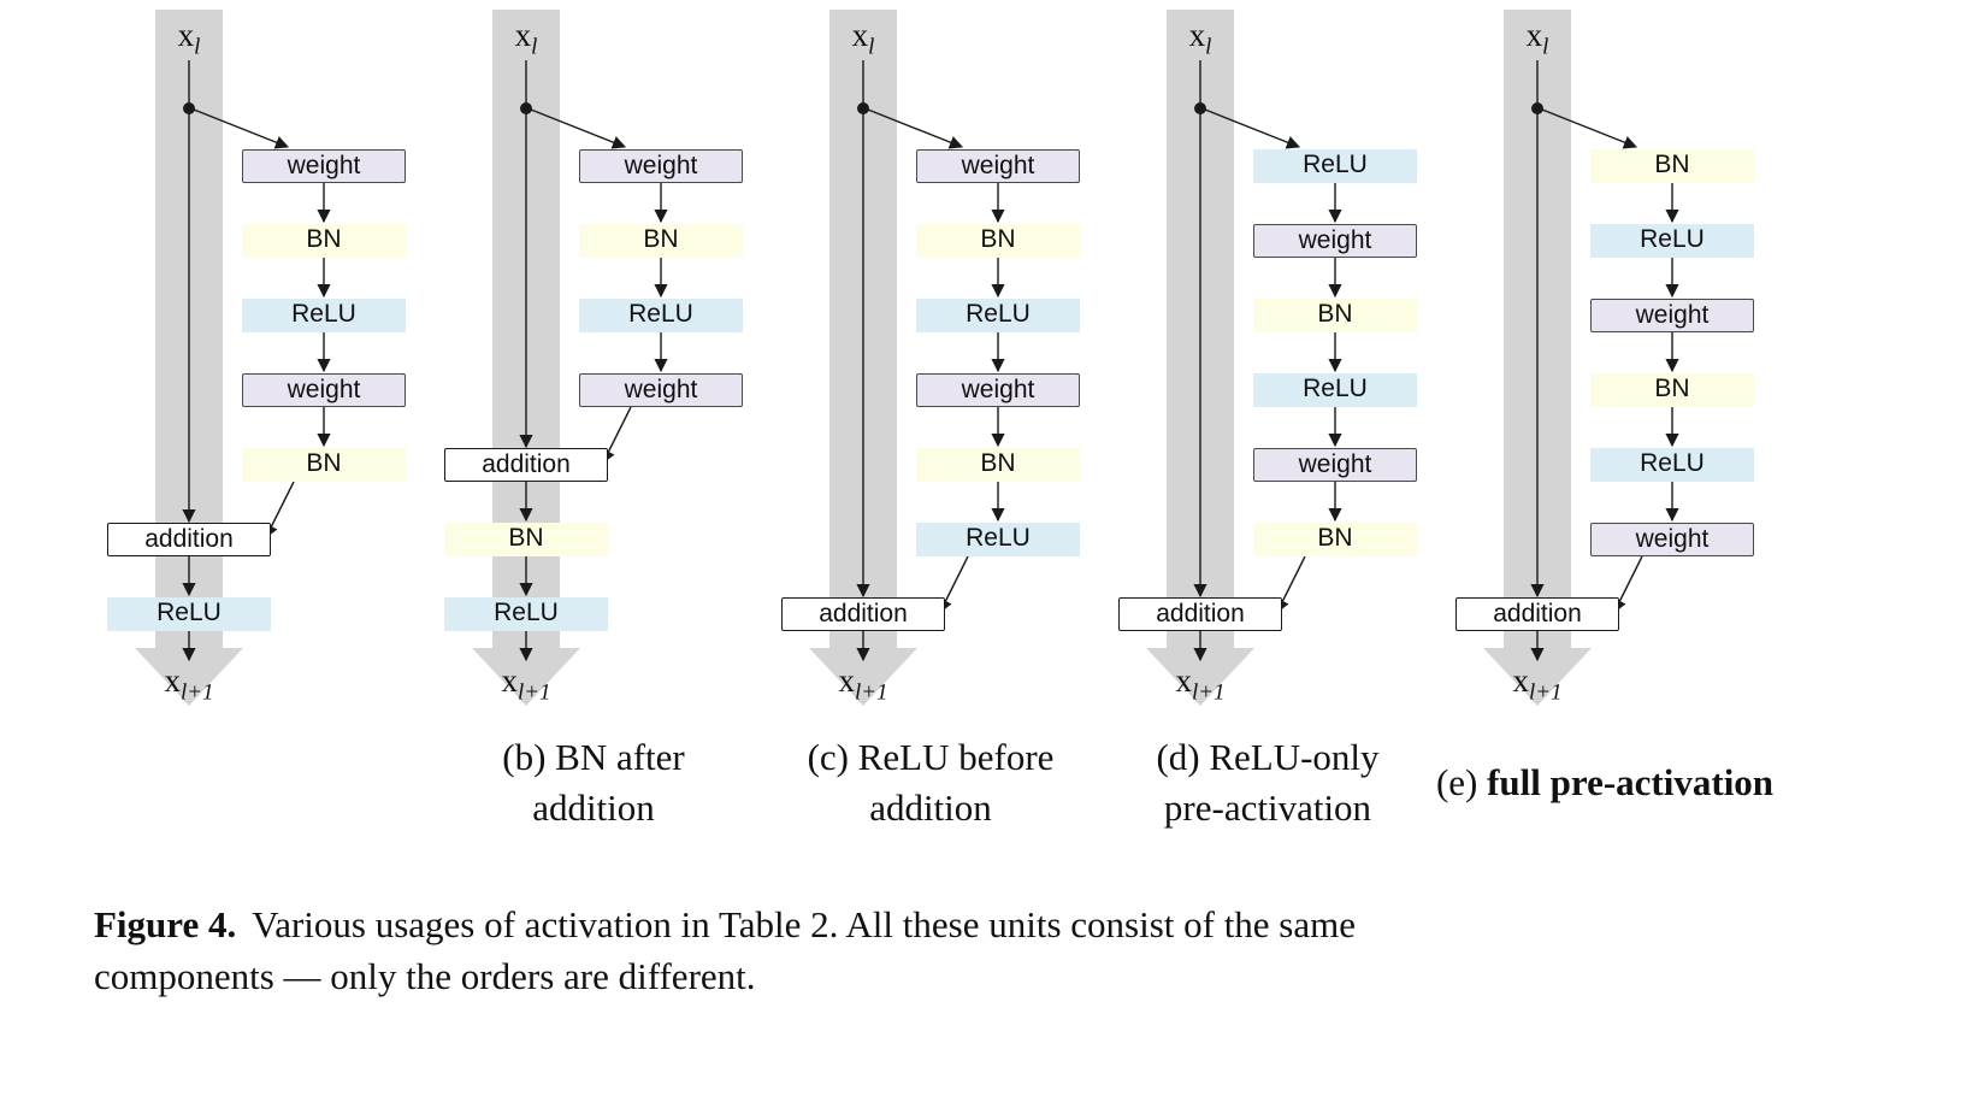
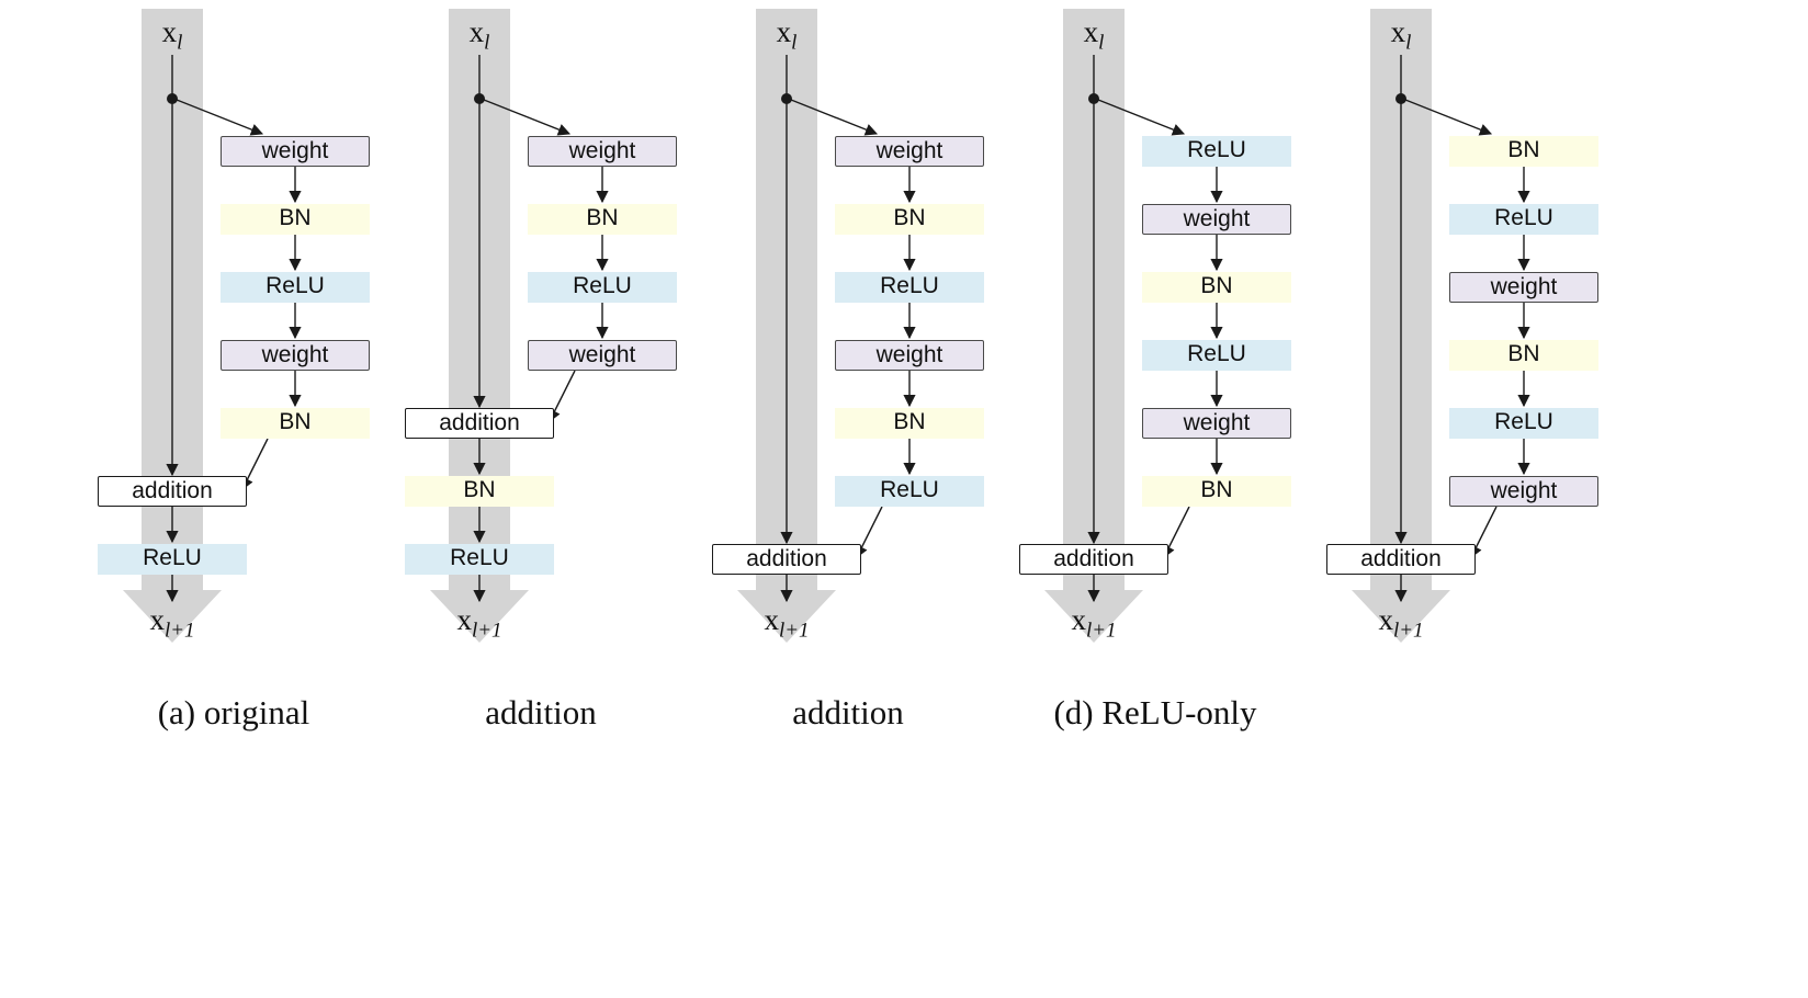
  xl
  xl+1
  weight
  BN
  ReLU
  weight
  BN
  addition
  ReLU
+ (a) original
  xl
  xl+1
  weight
  BN
  ReLU
  weight
  addition
  BN
  ReLU
- (b) BN after
  addition
  xl
  xl+1
  weight
  BN
  ReLU
  weight
  BN
  ReLU
  addition
- (c) ReLU before
  addition
  xl
  xl+1
  ReLU
  weight
  BN
  ReLU
  weight
  BN
  addition
  (d) ReLU-only
- pre-activation
  xl
  xl+1
  BN
  ReLU
  weight
  BN
  ReLU
  weight
  addition
- (e) full pre-activation
- Figure 4. Various usages of activation in Table 2. All these units consist of the same
- components — only the orders are different.
